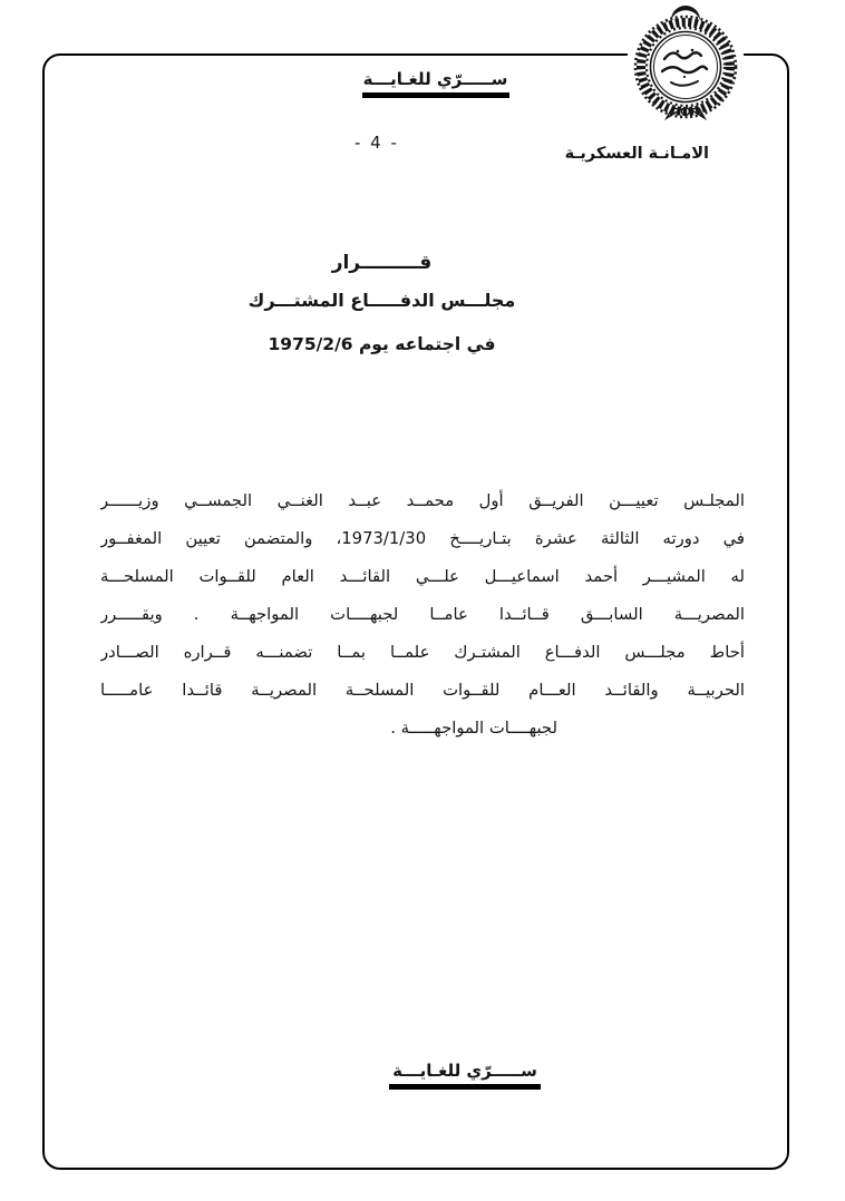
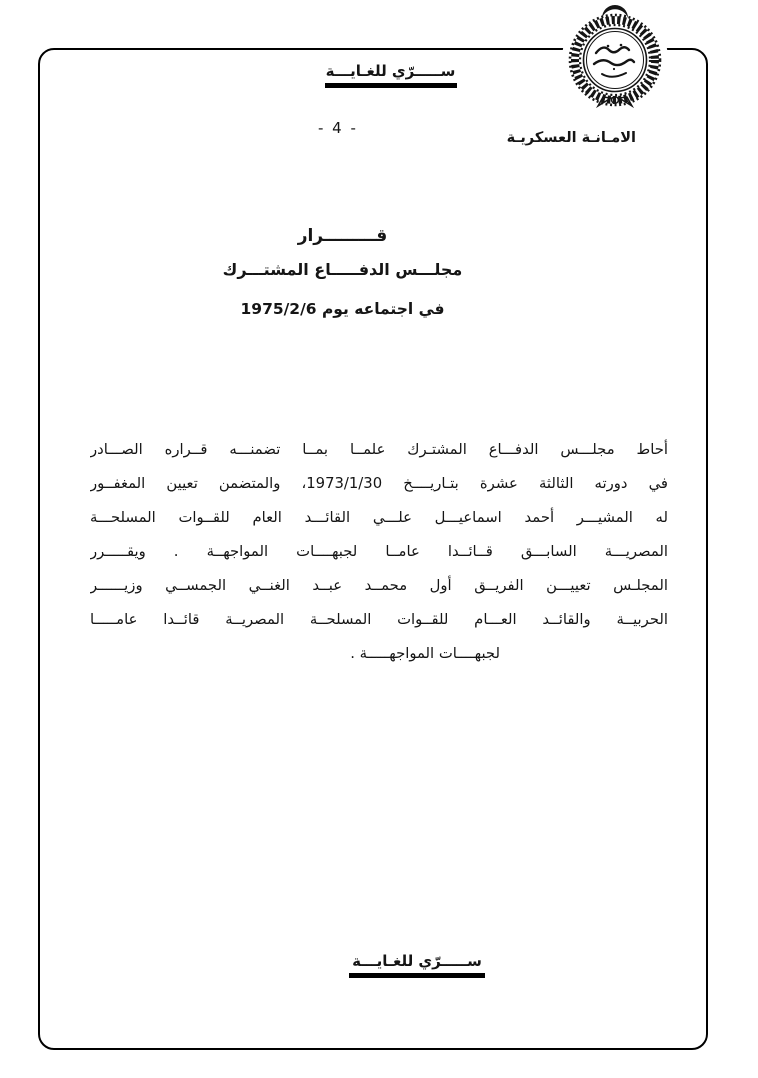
  ســـــرّي للغـايـــة
  - 4 -
  الامـانـة العسكريـة
  قـــــــــرار
  مجلـــس الدفـــــاع المشتـــرك
  في اجتماعه يوم 1975/2/6
- المجلـس تعييـــن الفريــق أول محمــد عبــد الغنــي الجمســي وزيــــــر
+ أحاط مجلـــس الدفـــاع المشتـرك علمــا بمــا تضمنـــه قــراره الصـــادر
  في دورته الثالثة عشرة بتـاريــــخ 1973/1/30، والمتضمن تعيين المغفــور
  له المشيـــر أحمد اسماعيـــل علـــي القائـــد العام للقــوات المسلحـــة
  المصريـــة السابـــق قــائــدا عامــا لجبهــــات المواجهــة . ويقـــــرر
- أحاط مجلـــس الدفـــاع المشتـرك علمــا بمــا تضمنـــه قــراره الصـــادر
+ المجلـس تعييـــن الفريــق أول محمــد عبــد الغنــي الجمســي وزيــــــر
  الحربيــة والقائــد العـــام للقــوات المسلحــة المصريــة قائــدا عامـــــا
  لجبهــــات المواجهـــــة .
  ســـــرّي للغـايـــة
